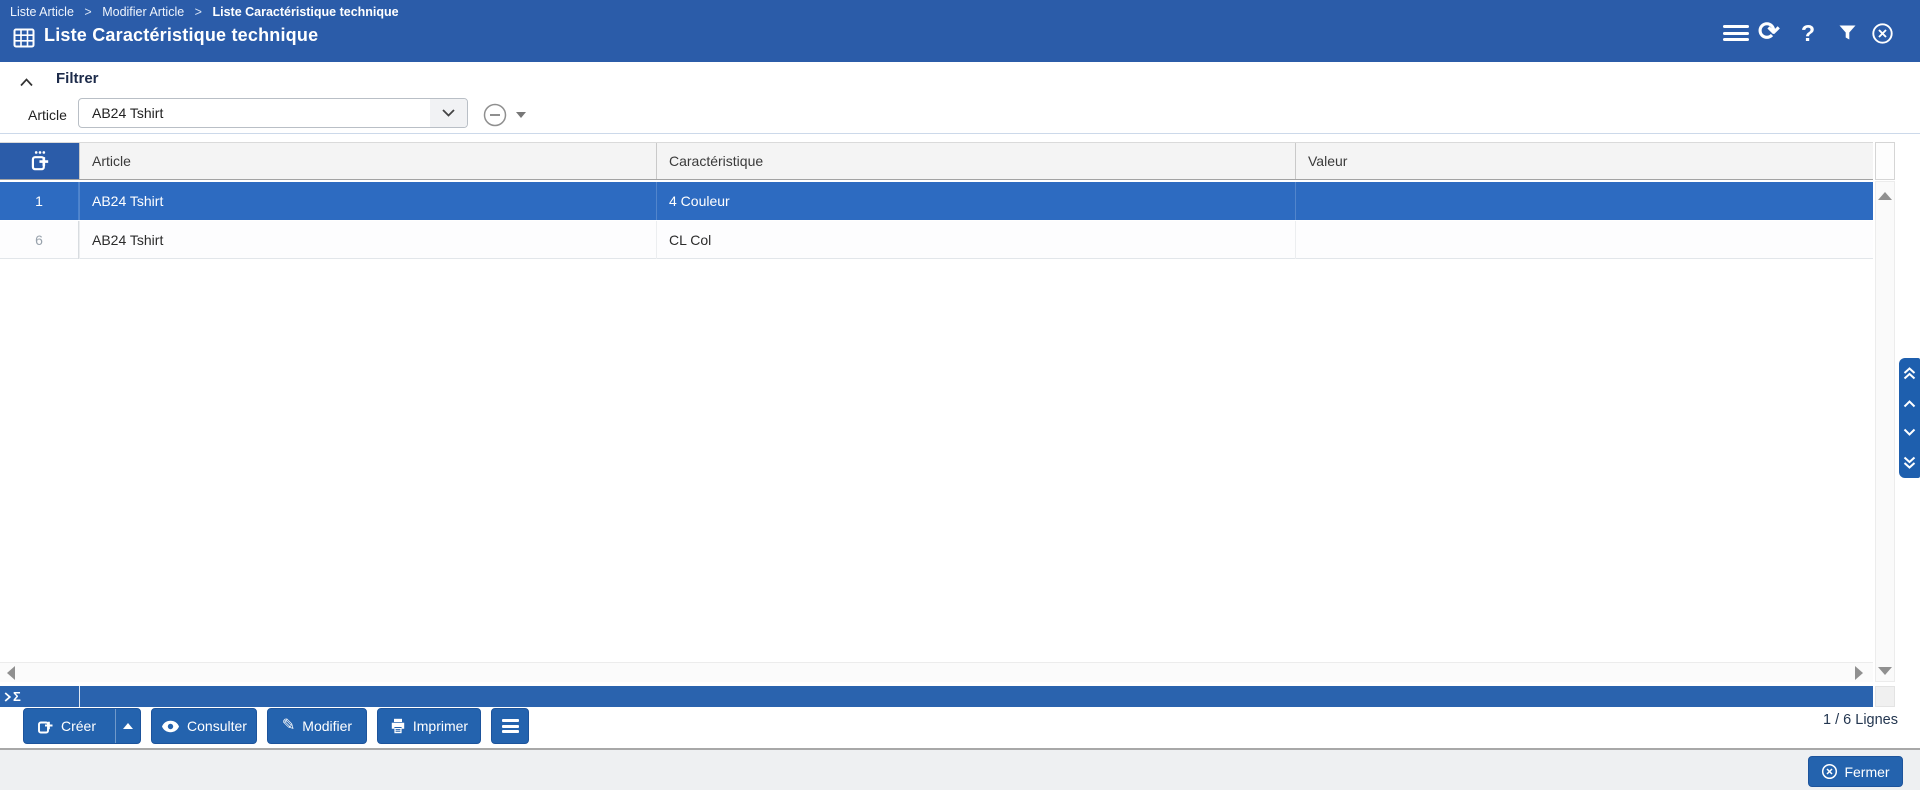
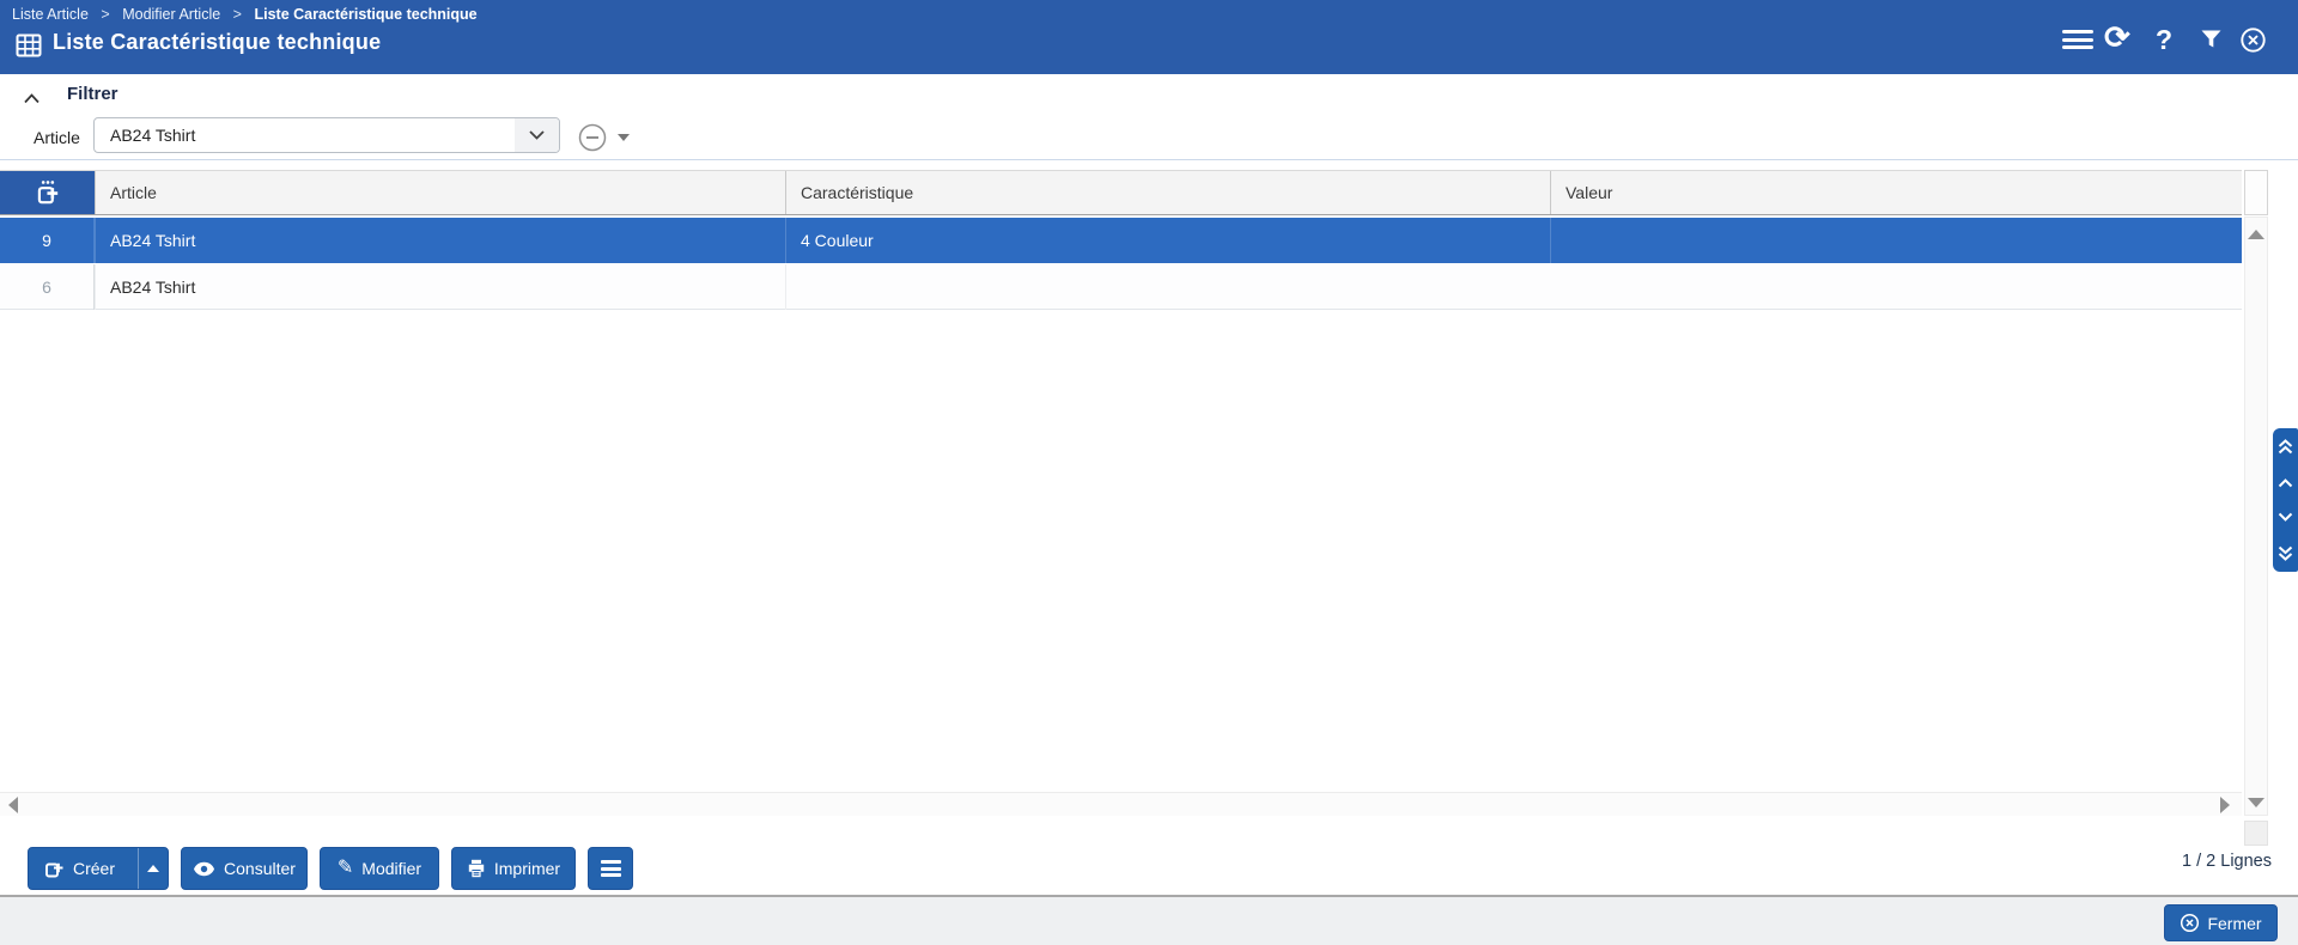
  Liste Article > Modifier Article > Liste Caractéristique technique
  Liste Caractéristique technique
  ⟳
  ?
  Filtrer
  Article
  AB24 Tshirt
  Article
  Caractéristique
  Valeur
- 1
+ 9
  AB24 Tshirt
  4 Couleur
  6
  AB24 Tshirt
- CL Col
- Σ
  Créer
  Consulter
  ✎
  Modifier
  Imprimer
- 1 / 6 Lignes
+ 1 / 2 Lignes
  Fermer
